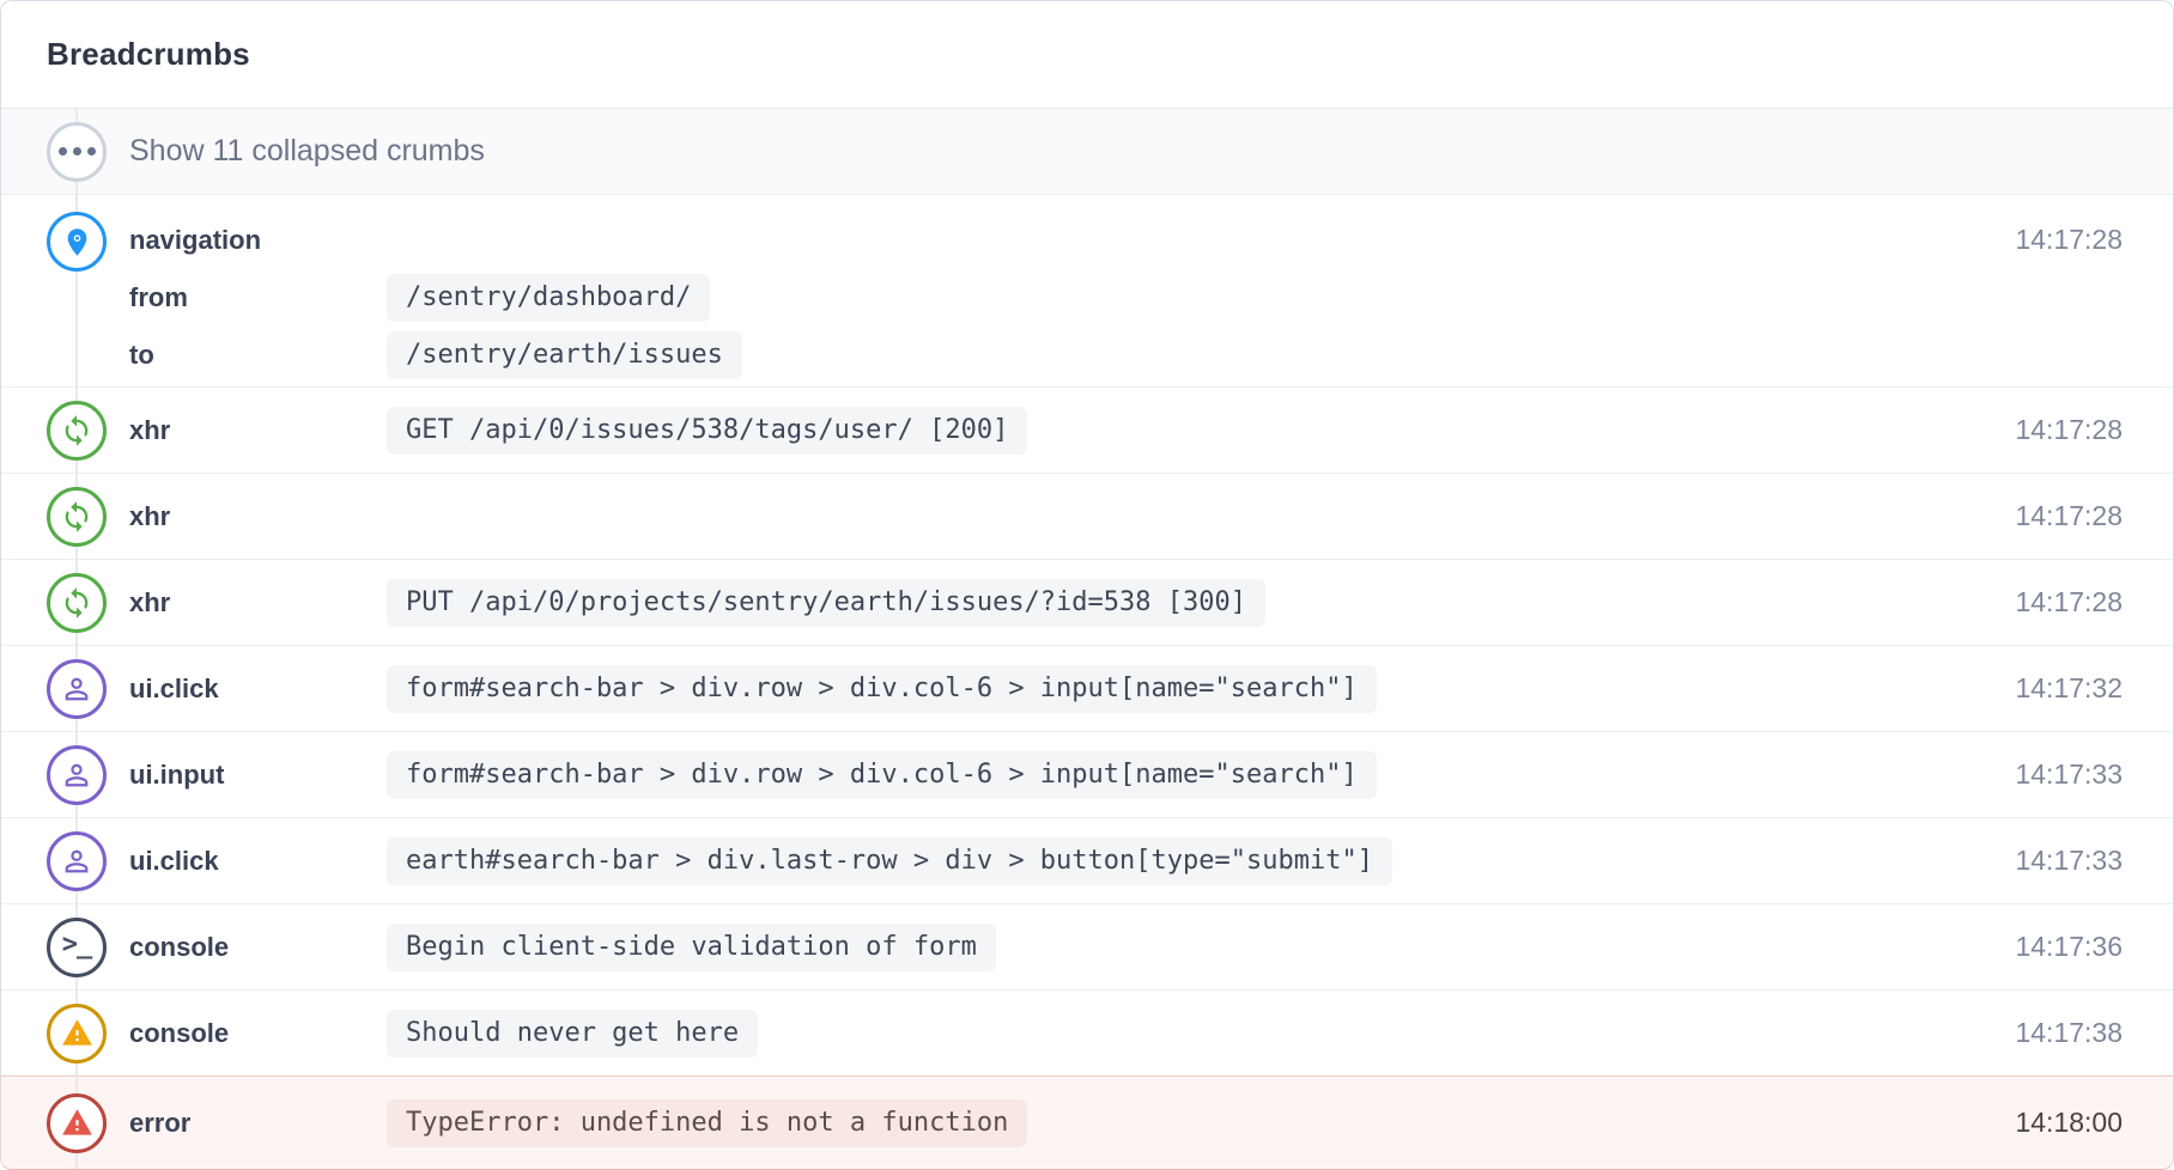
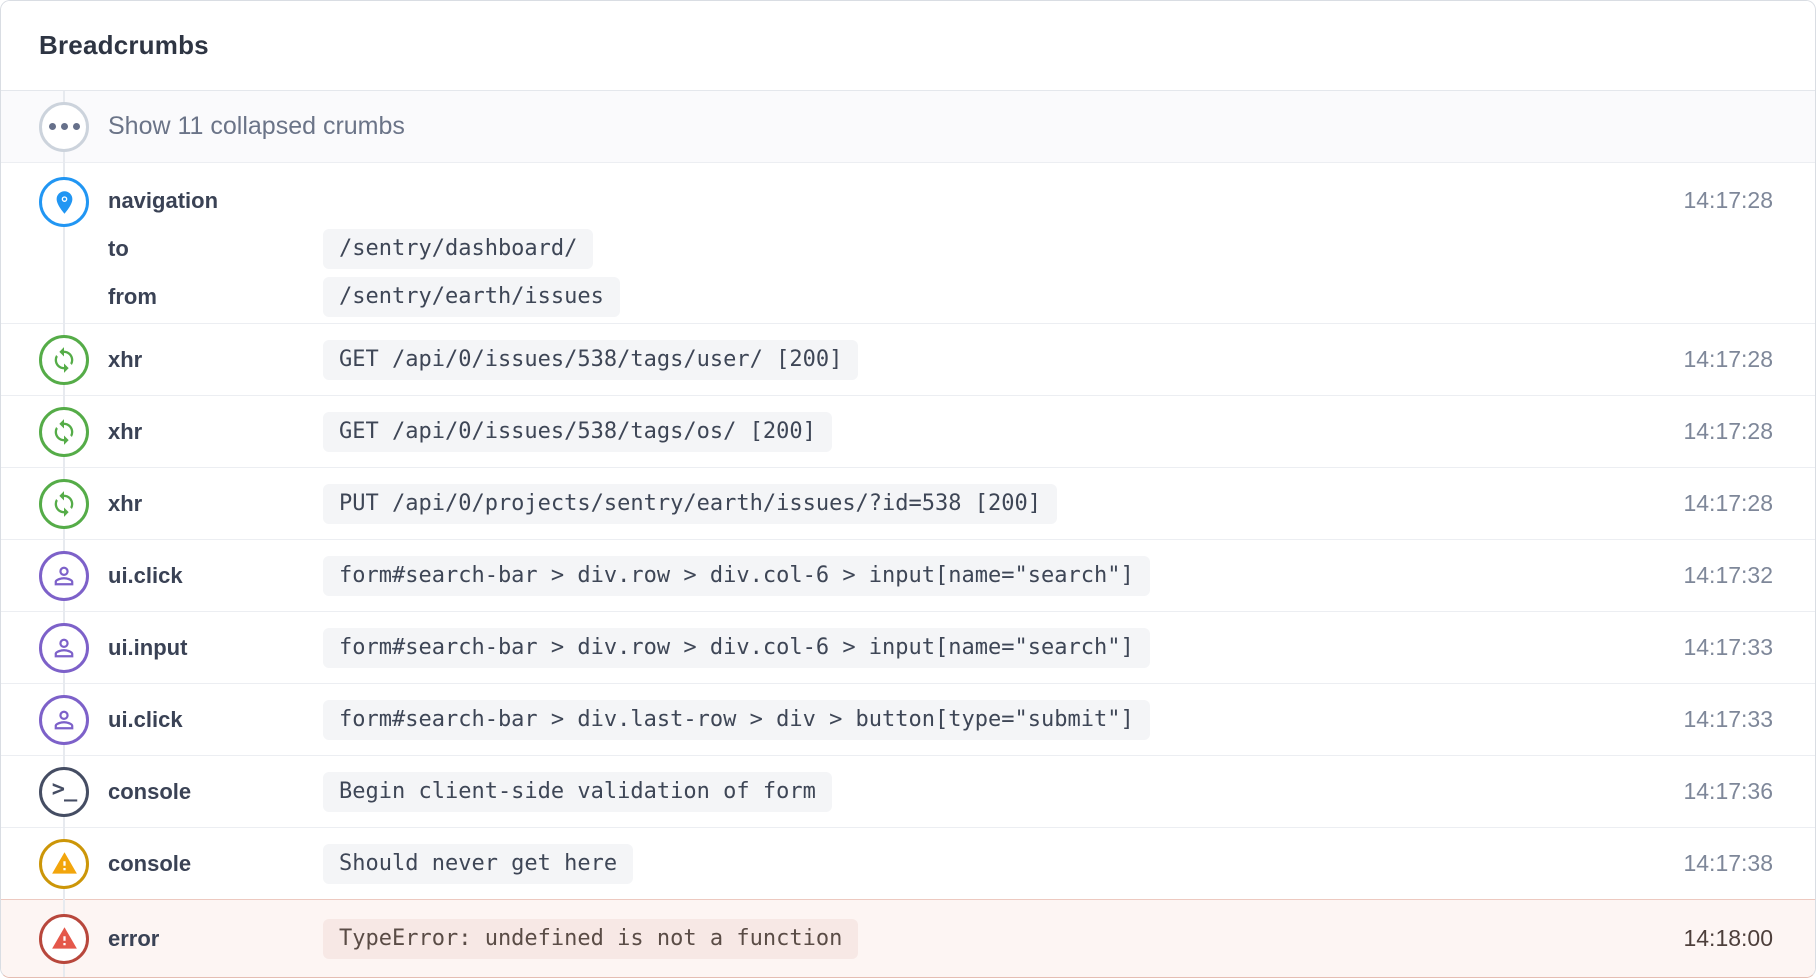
  Breadcrumbs
  Show 11 collapsed crumbs
  navigation
- from
+ to
  /sentry/dashboard/
- to
+ from
  /sentry/earth/issues
  14:17:28
  xhr
  GET /api/0/issues/538/tags/user/ [200]
  14:17:28
  xhr
+ GET /api/0/issues/538/tags/os/ [200]
  14:17:28
  xhr
- PUT /api/0/projects/sentry/earth/issues/?id=538 [300]
+ PUT /api/0/projects/sentry/earth/issues/?id=538 [200]
  14:17:28
  ui.click
  form#search-bar > div.row > div.col-6 > input[name="search"]
  14:17:32
  ui.input
  form#search-bar > div.row > div.col-6 > input[name="search"]
  14:17:33
  ui.click
- earth#search-bar > div.last-row > div > button[type="submit"]
+ form#search-bar > div.last-row > div > button[type="submit"]
  14:17:33
  >_
  console
  Begin client-side validation of form
  14:17:36
  console
  Should never get here
  14:17:38
  error
  TypeError: undefined is not a function
  14:18:00
